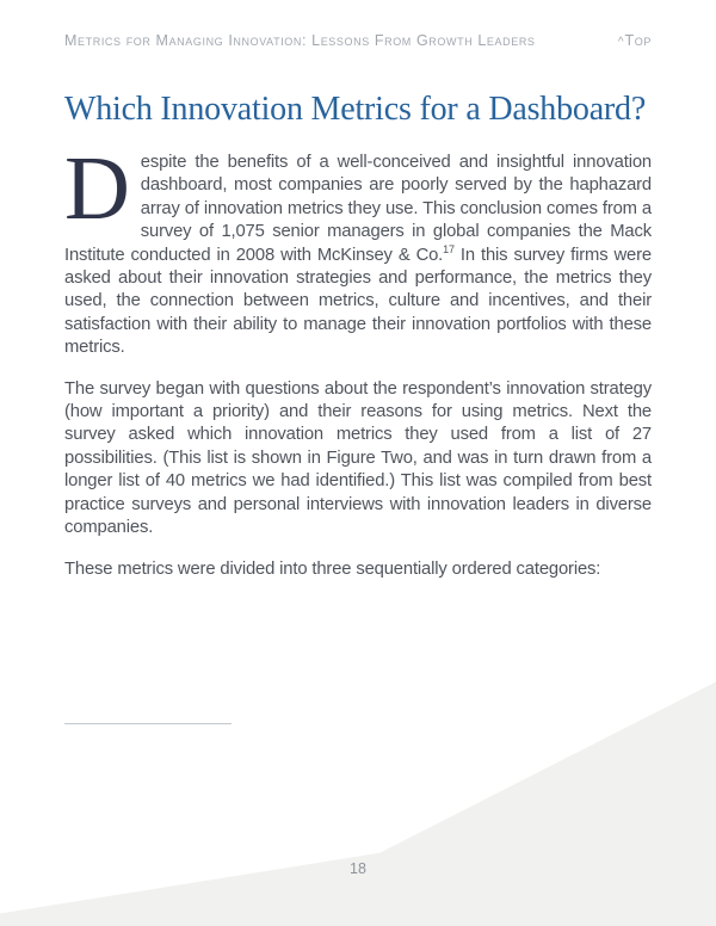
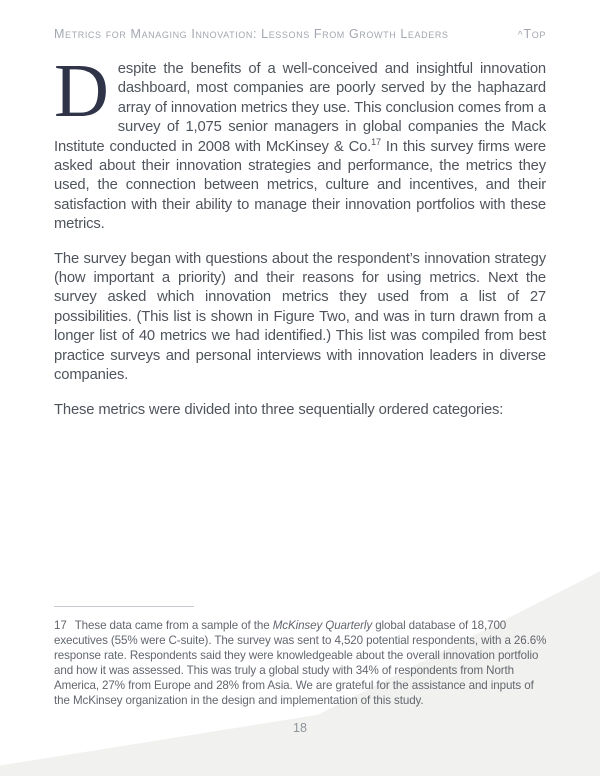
  Metrics for Managing Innovation: Lessons From Growth Leaders
  ^Top
- Which Innovation Metrics for a Dashboard?
  D
  espite the benefits of a well-conceived and insightful innovation dashboard, most companies are poorly served by the haphazard array of innovation metrics they use. This conclusion comes from a survey of 1,075 senior managers in global companies the Mack Institute conducted in 2008 with McKinsey & Co.17 In this survey firms were asked about their innovation strategies and performance, the metrics they used, the connection between metrics, culture and incentives, and their satisfaction with their ability to manage their innovation portfolios with these metrics.
  The survey began with questions about the respondent’s innovation strategy (how important a priority) and their reasons for using metrics. Next the survey asked which innovation metrics they used from a list of 27 possibilities. (This list is shown in Figure Two, and was in turn drawn from a longer list of 40 metrics we had identified.) This list was compiled from best practice surveys and personal interviews with innovation leaders in diverse companies.
  These metrics were divided into three sequentially ordered categories:
+ 17 These data came from a sample of the McKinsey Quarterly global database of 18,700 executives (55% were C-suite). The survey was sent to 4,520 potential respondents, with a 26.6% response rate. Respondents said they were knowledgeable about the overall innovation portfolio and how it was assessed. This was truly a global study with 34% of respondents from North America, 27% from Europe and 28% from Asia. We are grateful for the assistance and inputs of the McKinsey organization in the design and implementation of this study.
  18
